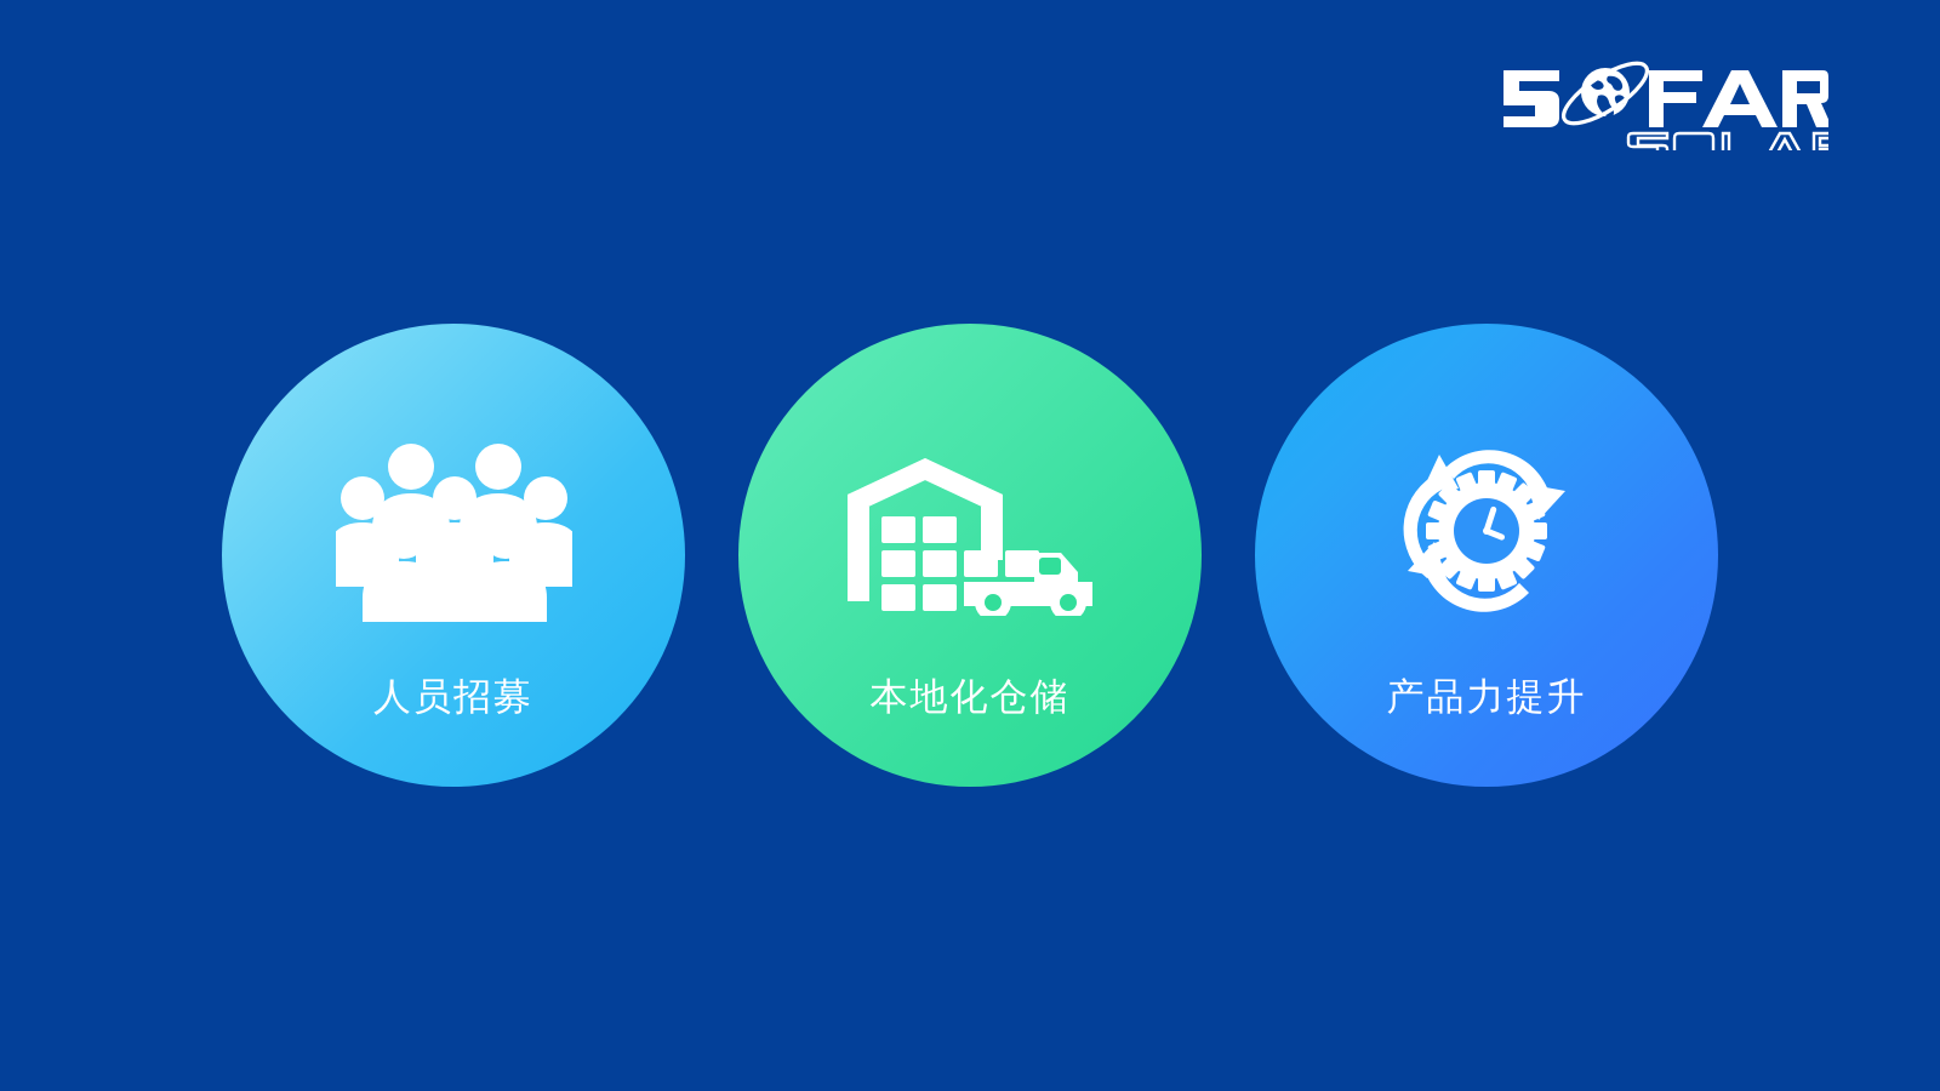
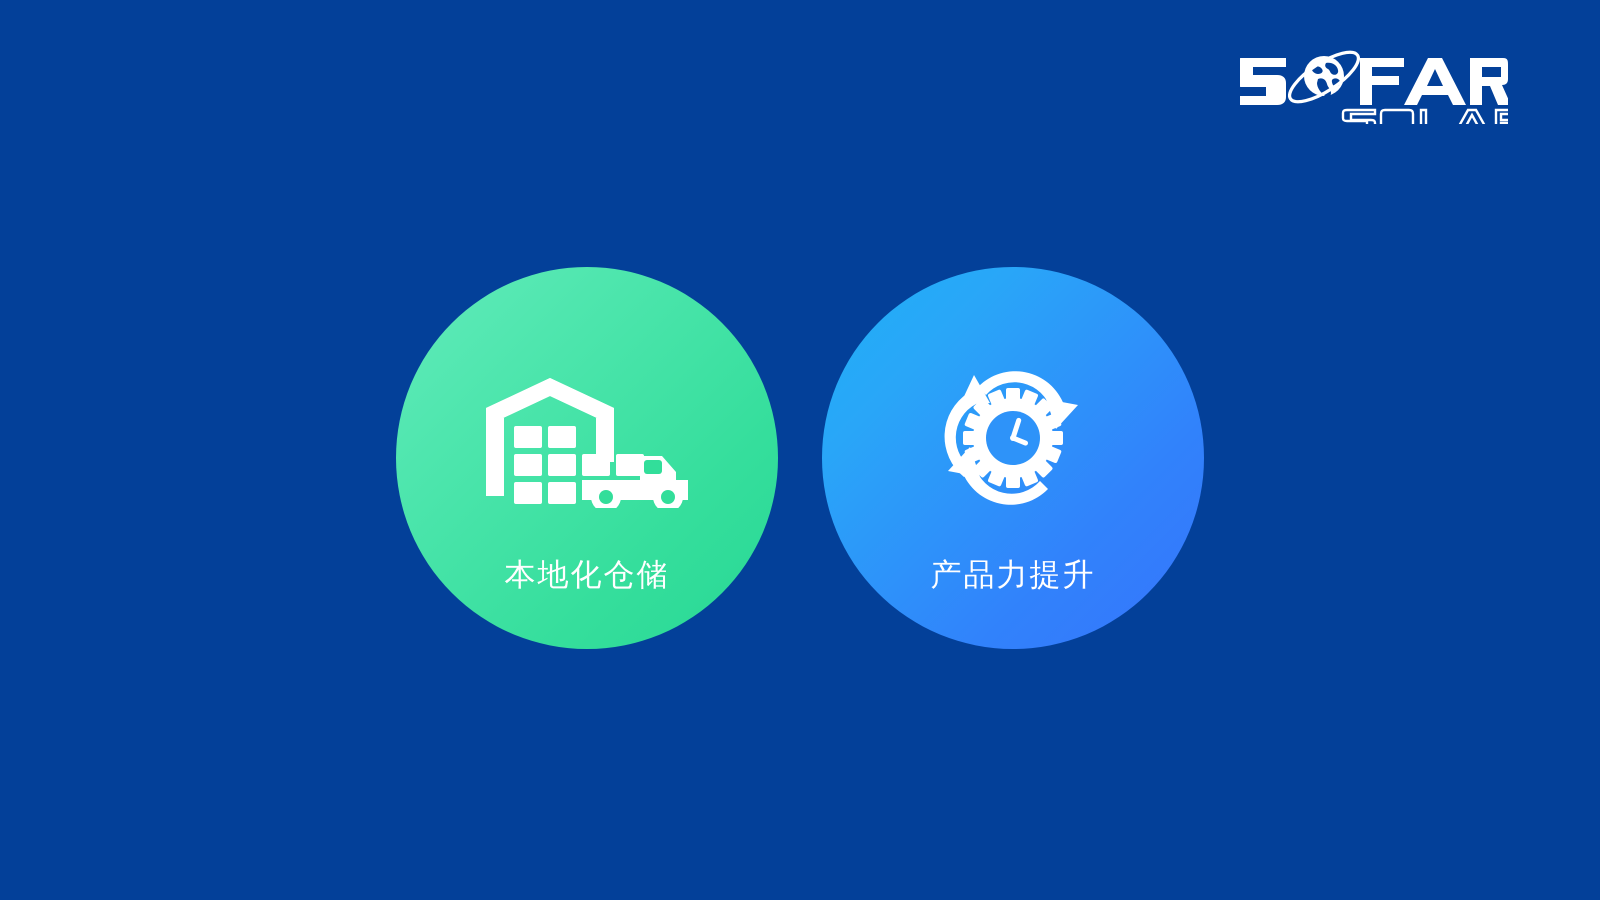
- 人员招募
  本地化仓储
  产品力提升
